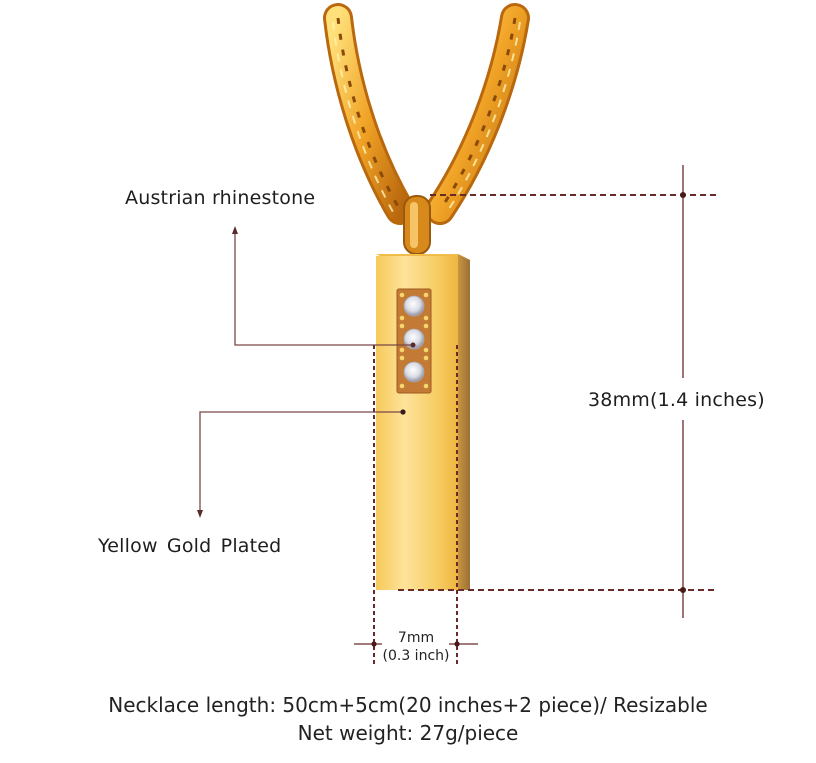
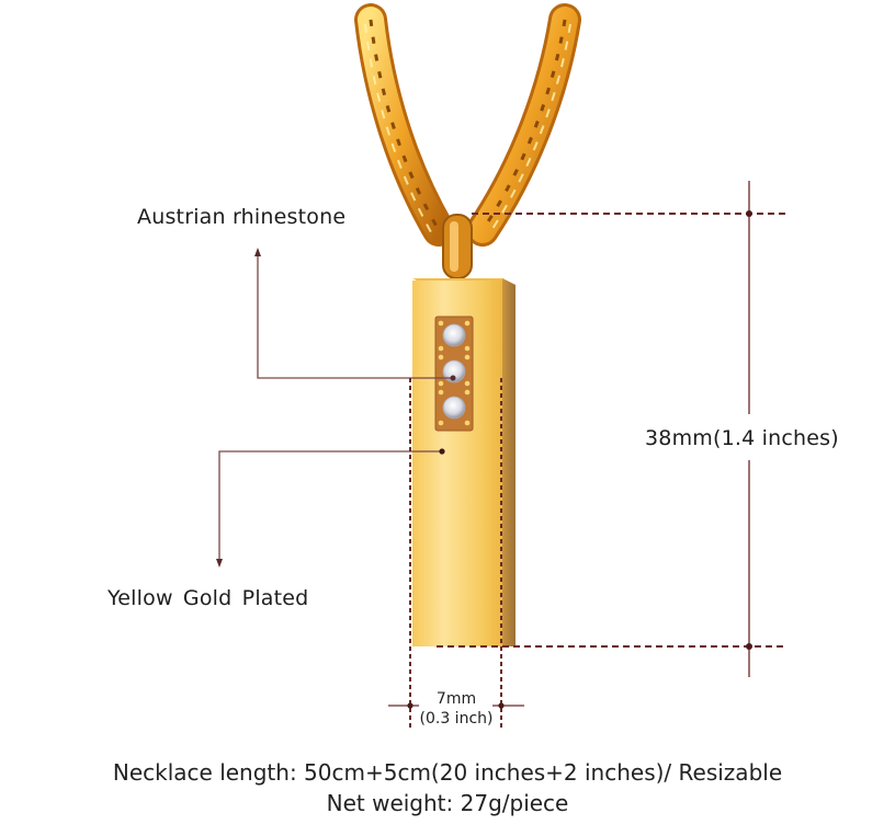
  Austrian rhinestone
  Yellow Gold Plated
  38mm(1.4 inches)
  7mm
  (0.3 inch)
- Necklace length: 50cm+5cm(20 inches+2 piece)/ Resizable
+ Necklace length: 50cm+5cm(20 inches+2 inches)/ Resizable
  Net weight: 27g/piece
